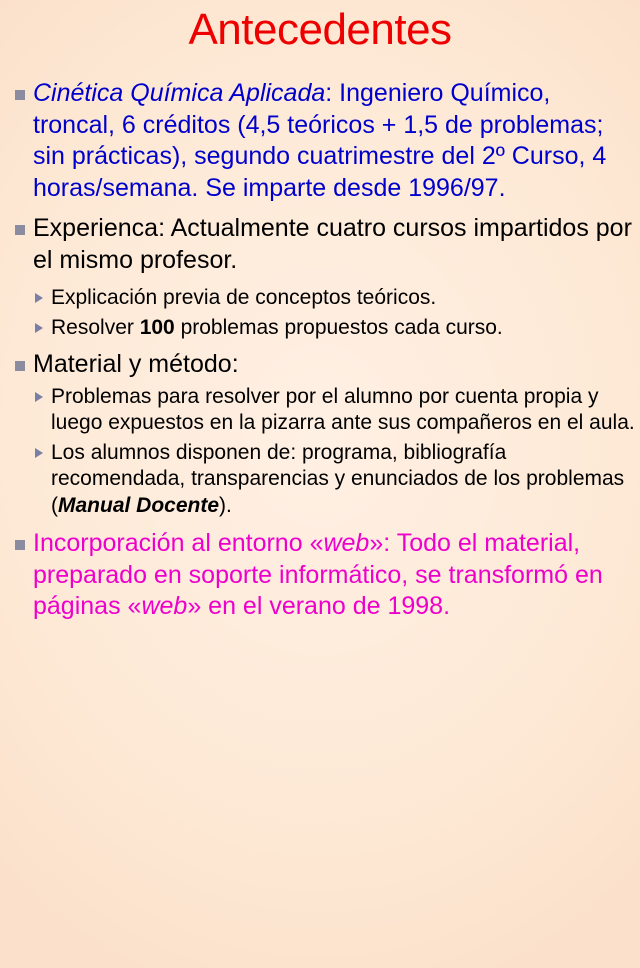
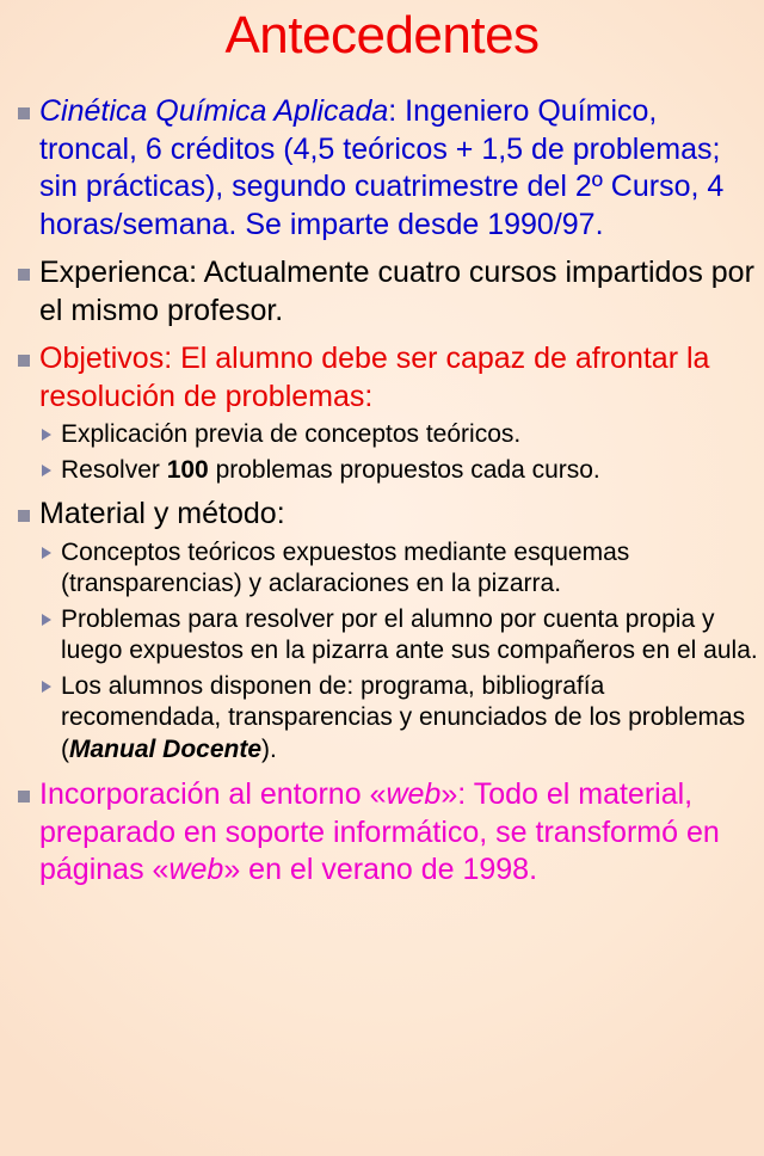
  Antecedentes
- Cinética Química Aplicada: Ingeniero Químico, troncal, 6 créditos (4,5 teóricos + 1,5 de problemas; sin prácticas), segundo cuatrimestre del 2º Curso, 4 horas/semana. Se imparte desde 1996/97.
+ Cinética Química Aplicada: Ingeniero Químico, troncal, 6 créditos (4,5 teóricos + 1,5 de problemas; sin prácticas), segundo cuatrimestre del 2º Curso, 4 horas/semana. Se imparte desde 1990/97.
  Experienca: Actualmente cuatro cursos impartidos por el mismo profesor.
+ Objetivos: El alumno debe ser capaz de afrontar la resolución de problemas:
  Explicación previa de conceptos teóricos.
  Resolver 100 problemas propuestos cada curso.
  Material y método:
+ Conceptos teóricos expuestos mediante esquemas (transparencias) y aclaraciones en la pizarra.
  Problemas para resolver por el alumno por cuenta propia y luego expuestos en la pizarra ante sus compañeros en el aula.
  Los alumnos disponen de: programa, bibliografía recomendada, transparencias y enunciados de los problemas (Manual Docente).
  Incorporación al entorno «web»: Todo el material, preparado en soporte informático, se transformó en páginas «web» en el verano de 1998.
